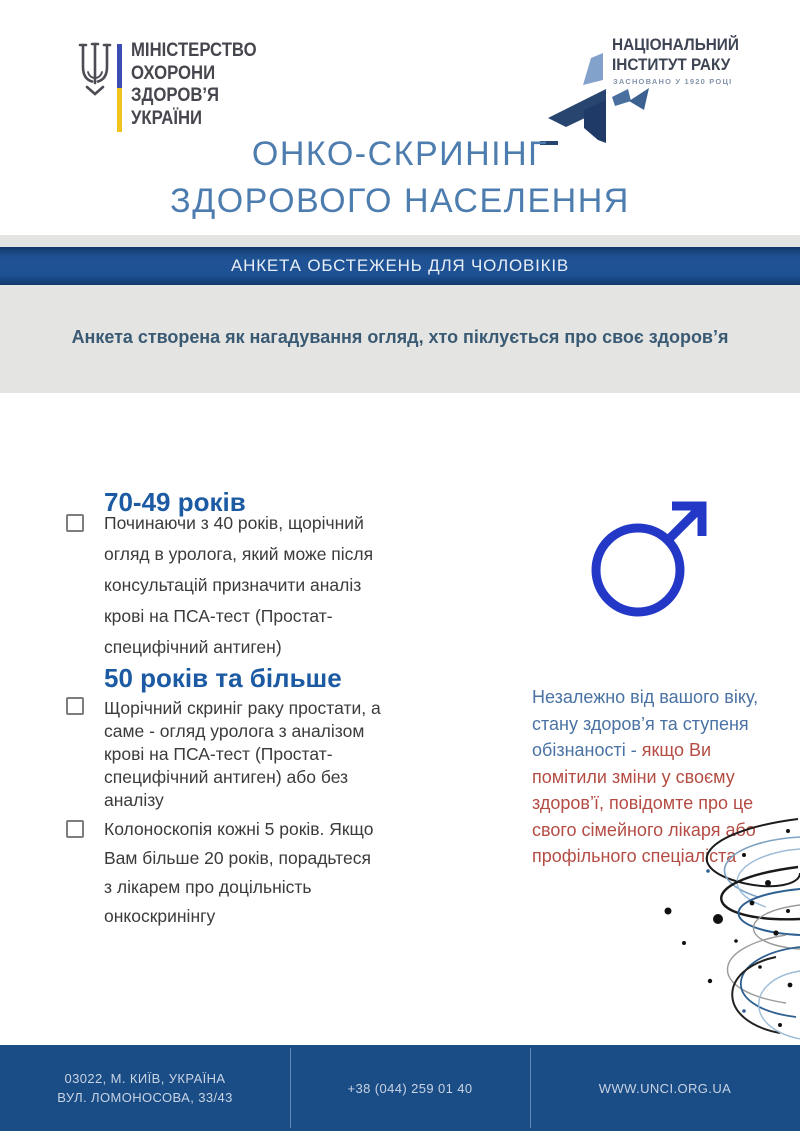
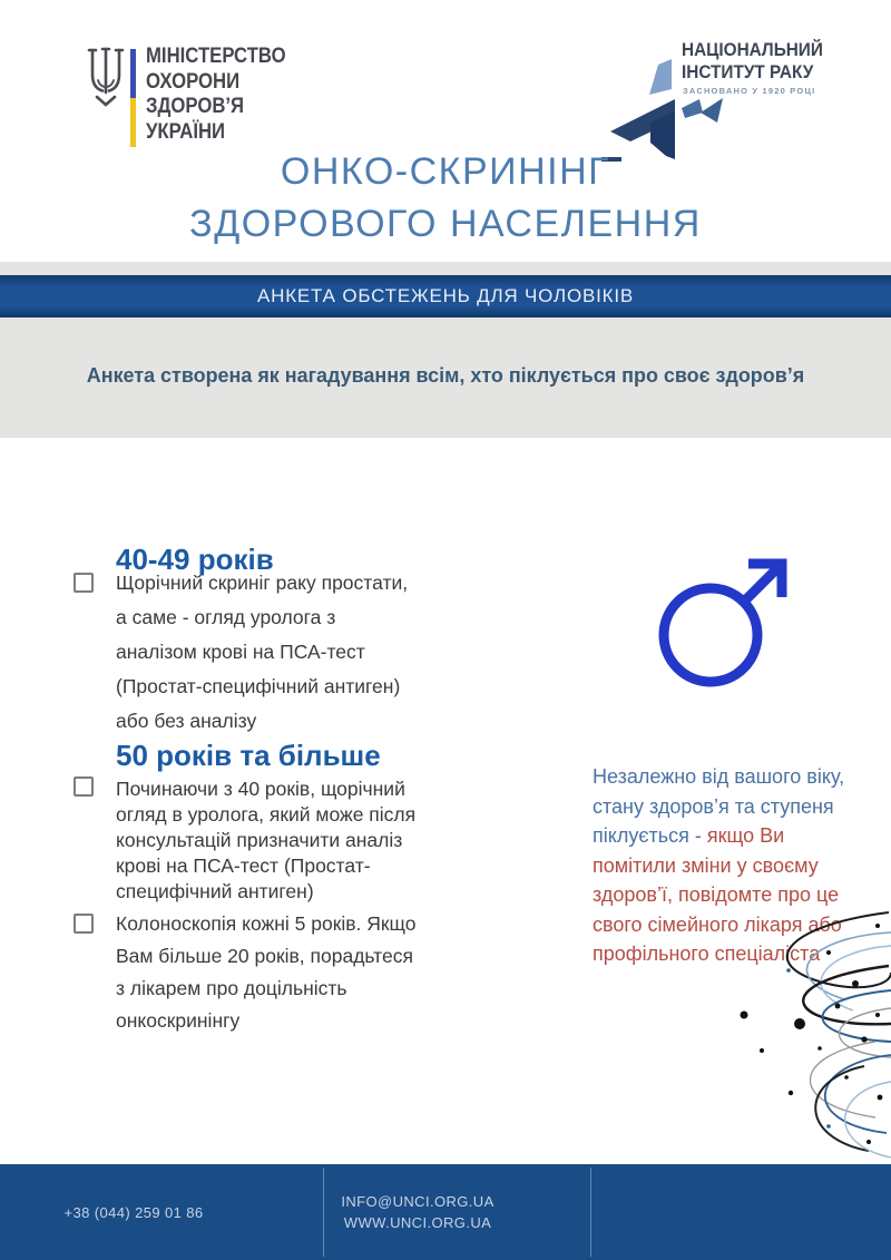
  МІНІСТЕРСТВО
  ОХОРОНИ
  ЗДОРОВ’Я
  УКРАЇНИ
  НАЦІОНАЛЬНИЙ
  ІНСТИТУТ РАКУ
  ЗАСНОВАНО У 1920 РОЦІ
  ОНКО-СКРИНІНГ
  ЗДОРОВОГО НАСЕЛЕННЯ
  АНКЕТА ОБСТЕЖЕНЬ ДЛЯ ЧОЛОВІКІВ
- Анкета створена як нагадування огляд, хто піклується про своє здоров’я
+ Анкета створена як нагадування всім, хто піклується про своє здоров’я
- 70-49 років
+ 40-49 років
- Починаючи з 40 років, щорічний огляд в уролога, який може після консультацій призначити аналіз крові на ПСА-тест (Простат-специфічний антиген)
+ Щорічний скриніг раку простати, а саме - огляд уролога з аналізом крові на ПСА-тест (Простат-специфічний антиген) або без аналізу
  50 років та більше
- Щорічний скриніг раку простати, а саме - огляд уролога з аналізом крові на ПСА-тест (Простат-специфічний антиген) або без аналізу
+ Починаючи з 40 років, щорічний огляд в уролога, який може після консультацій призначити аналіз крові на ПСА-тест (Простат-специфічний антиген)
  Колоноскопія кожні 5 років. Якщо Вам більше 20 років, порадьтеся з лікарем про доцільність онкоскринінгу
- Незалежно від вашого віку, стану здоров’я та ступеня обізнаності - якщо Ви помітили зміни у своєму здоров’ї, повідомте про це свого сімейного лікаря або профільного спеціалста
+ Незалежно від вашого віку, стану здоров’я та ступеня піклується - якщо Ви помітили зміни у своєму здоров’ї, повідомте про це свого сімейного лікаря або профільного спеціалста
- 03022, М. КИЇВ, УКРАЇНА
- ВУЛ. ЛОМОНОСОВА, 33/43
- +38 (044) 259 01 40
+ +38 (044) 259 01 86
+ INFO@UNCI.ORG.UA
  WWW.UNCI.ORG.UA
